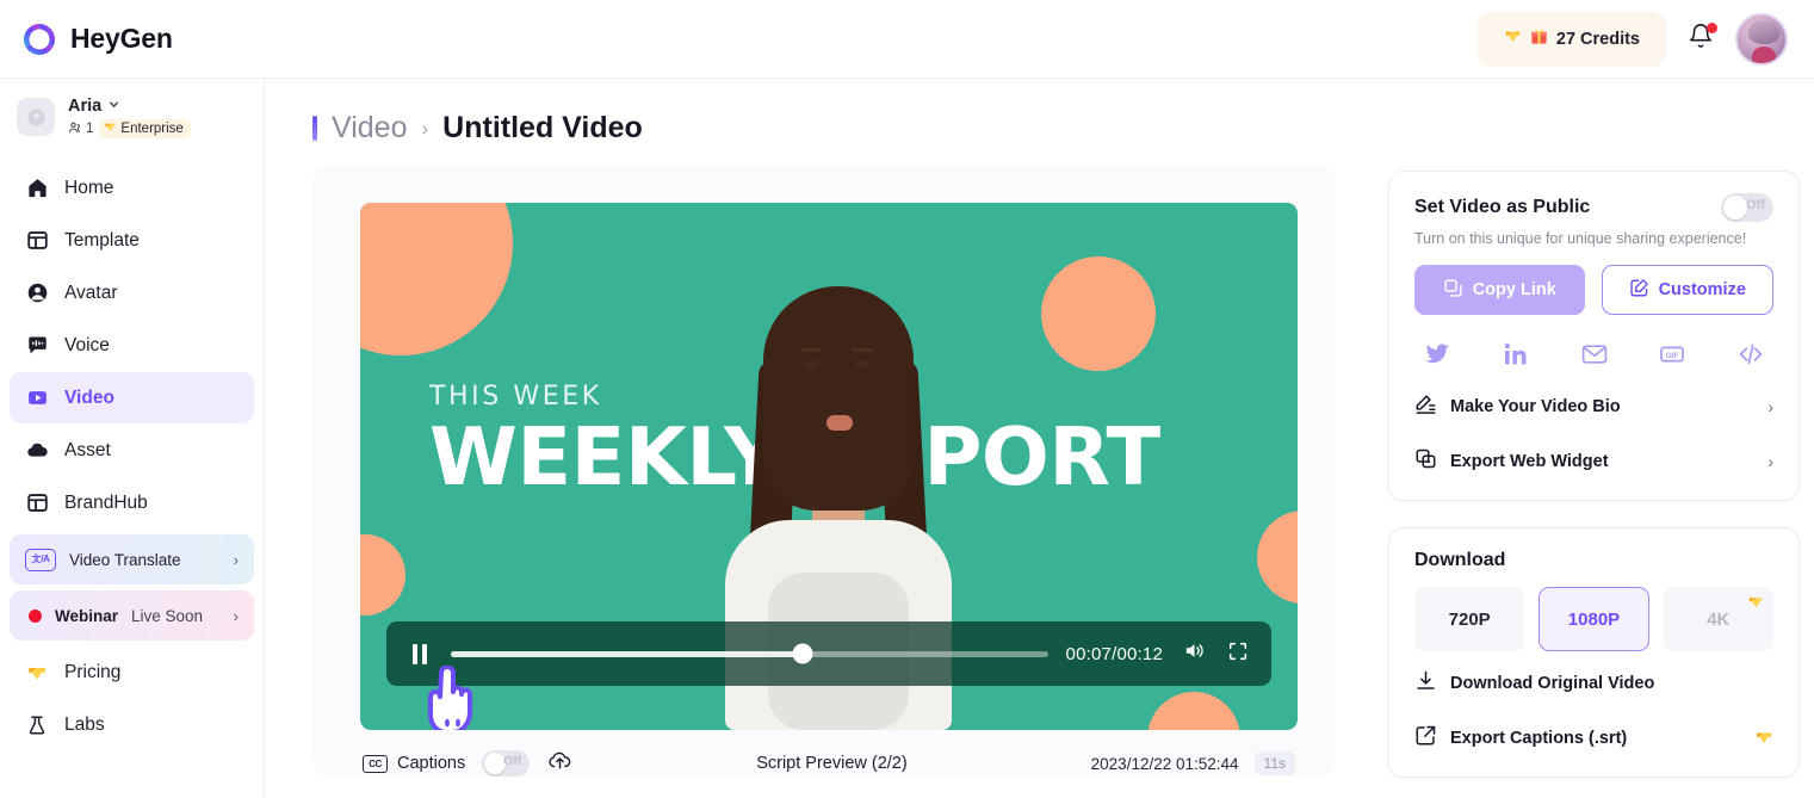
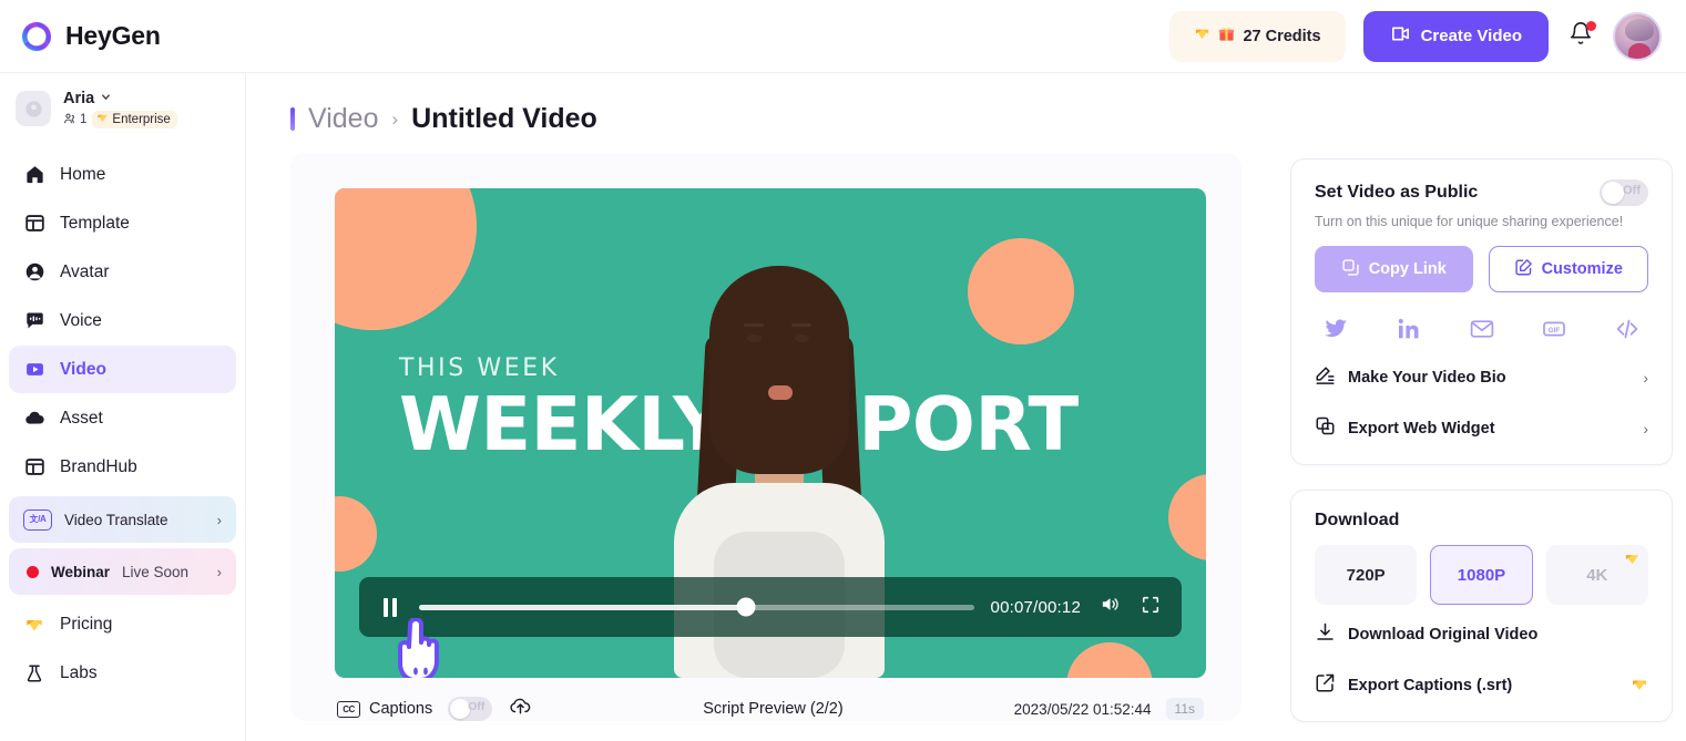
  HeyGen
  27 Credits
+ Create Video
  Aria
  1
  Enterprise
  Home
  Template
  Avatar
  Voice
  Video
  Asset
  BrandHub
  文/A
  Video Translate
  ›
  Webinar
  Live Soon
  ›
  Pricing
  Labs
  Video
  ›
  Untitled Video
  THIS WEEK
  WEEKLYPORT
  00:07/00:12
  CC
  Captions
  Off
  Script Preview (2/2)
- 2023/12/22 01:52:44
+ 2023/05/22 01:52:44
  11s
  Set Video as Public
  Off
  Turn on this unique for unique sharing experience!
  Copy Link
  Customize
  Make Your Video Bio
  ›
  Export Web Widget
  ›
  Download
  720P
  1080P
  4K
  Download Original Video
  Export Captions (.srt)
